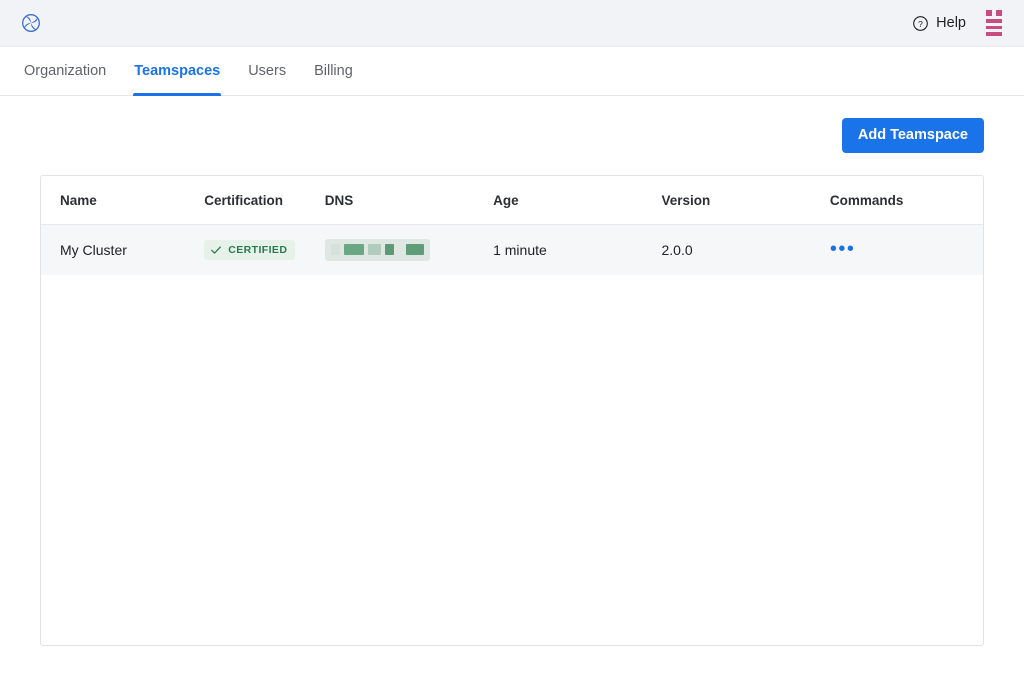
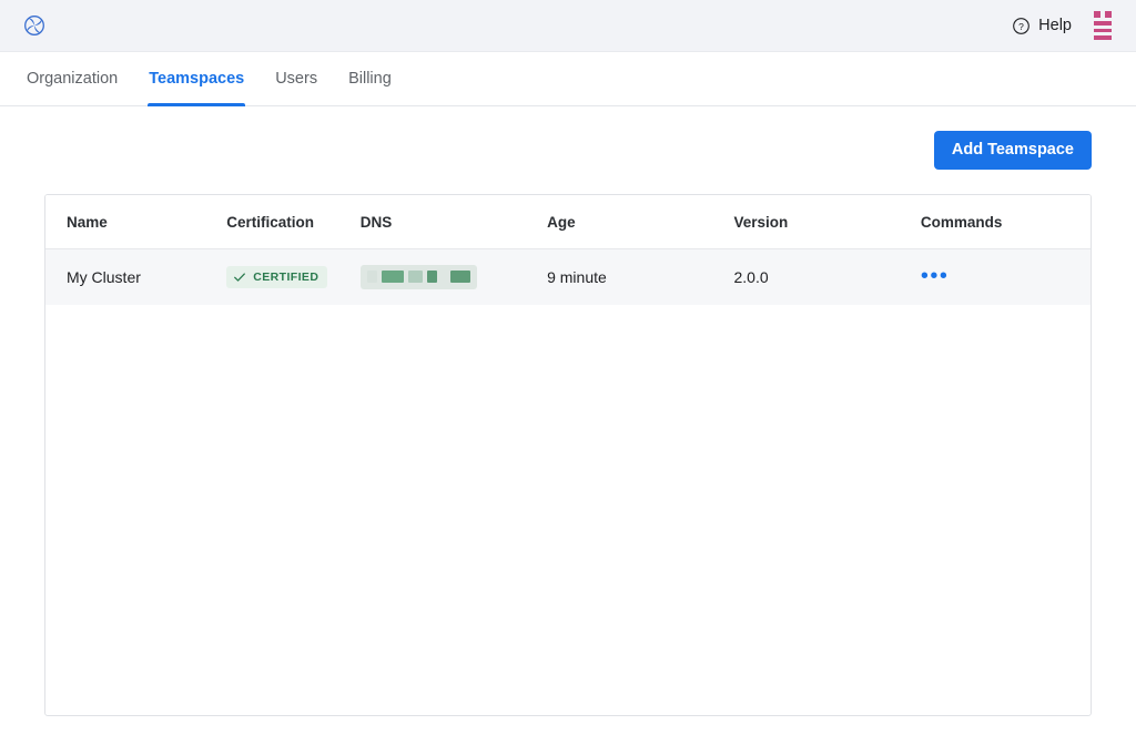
  ?
  Help
  Organization
  Teamspaces
  Users
  Billing
  Add Teamspace
  Name	Certification	DNS	Age	Version	Commands
- My Cluster	CERTIFIED		1 minute	2.0.0	•••
+ My Cluster	CERTIFIED		9 minute	2.0.0	•••
